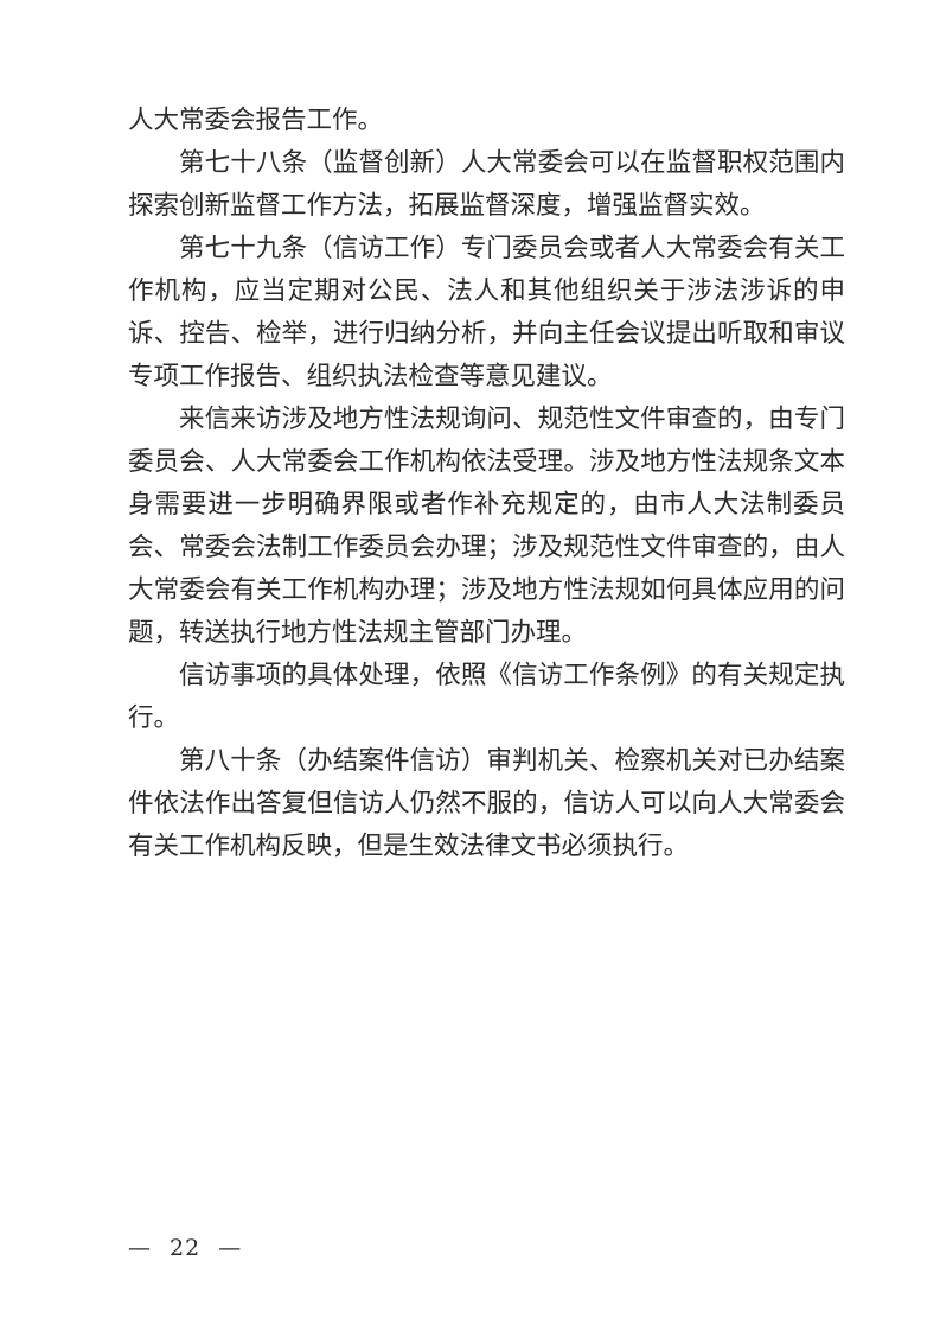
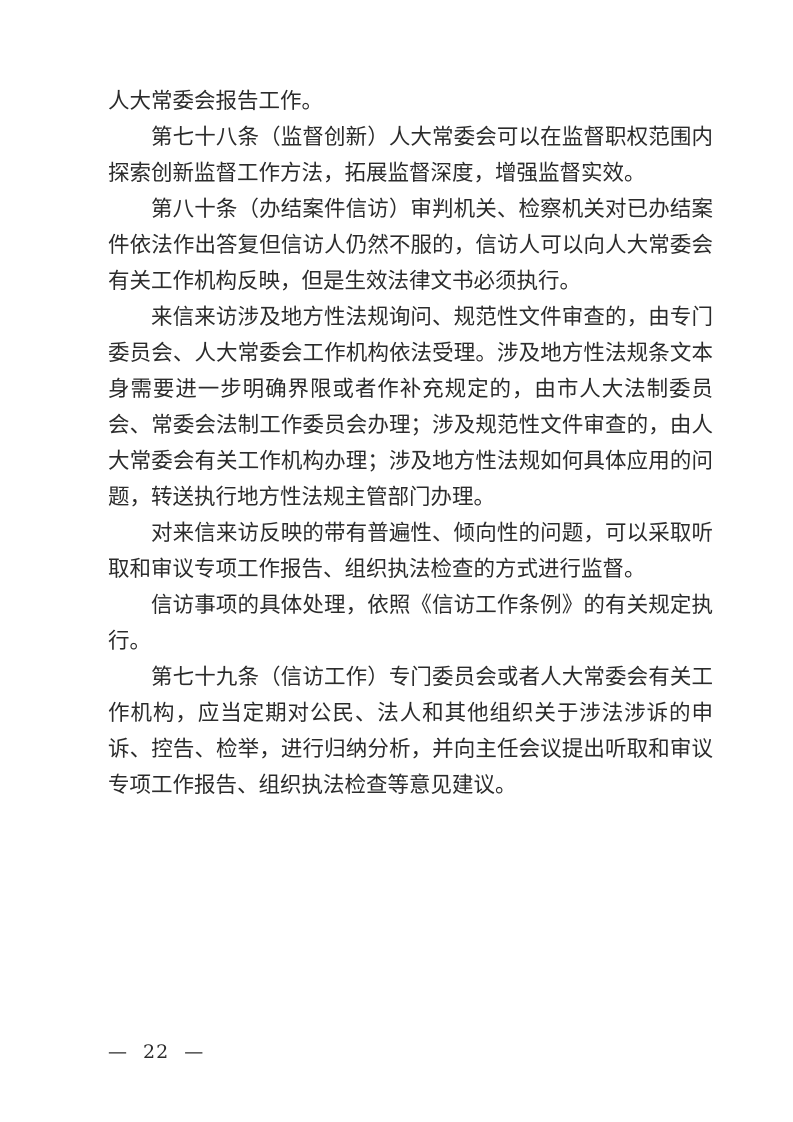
  人大常委会报告工作。
  第七十八条（监督创新）人大常委会可以在监督职权范围内探索创新监督工作方法，拓展监督深度，增强监督实效。
- 第七十九条（信访工作）专门委员会或者人大常委会有关工作机构，应当定期对公民、法人和其他组织关于涉法涉诉的申诉、控告、检举，进行归纳分析，并向主任会议提出听取和审议专项工作报告、组织执法检查等意见建议。
+ 第八十条（办结案件信访）审判机关、检察机关对已办结案件依法作出答复但信访人仍然不服的，信访人可以向人大常委会有关工作机构反映，但是生效法律文书必须执行。
  来信来访涉及地方性法规询问、规范性文件审查的，由专门委员会、人大常委会工作机构依法受理。涉及地方性法规条文本身需要进一步明确界限或者作补充规定的，由市人大法制委员会、常委会法制工作委员会办理；涉及规范性文件审查的，由人大常委会有关工作机构办理；涉及地方性法规如何具体应用的问题，转送执行地方性法规主管部门办理。
+ 对来信来访反映的带有普遍性、倾向性的问题，可以采取听取和审议专项工作报告、组织执法检查的方式进行监督。
  信访事项的具体处理，依照《信访工作条例》的有关规定执行。
- 第八十条（办结案件信访）审判机关、检察机关对已办结案件依法作出答复但信访人仍然不服的，信访人可以向人大常委会有关工作机构反映，但是生效法律文书必须执行。
+ 第七十九条（信访工作）专门委员会或者人大常委会有关工作机构，应当定期对公民、法人和其他组织关于涉法涉诉的申诉、控告、检举，进行归纳分析，并向主任会议提出听取和审议专项工作报告、组织执法检查等意见建议。
  — 22 —
